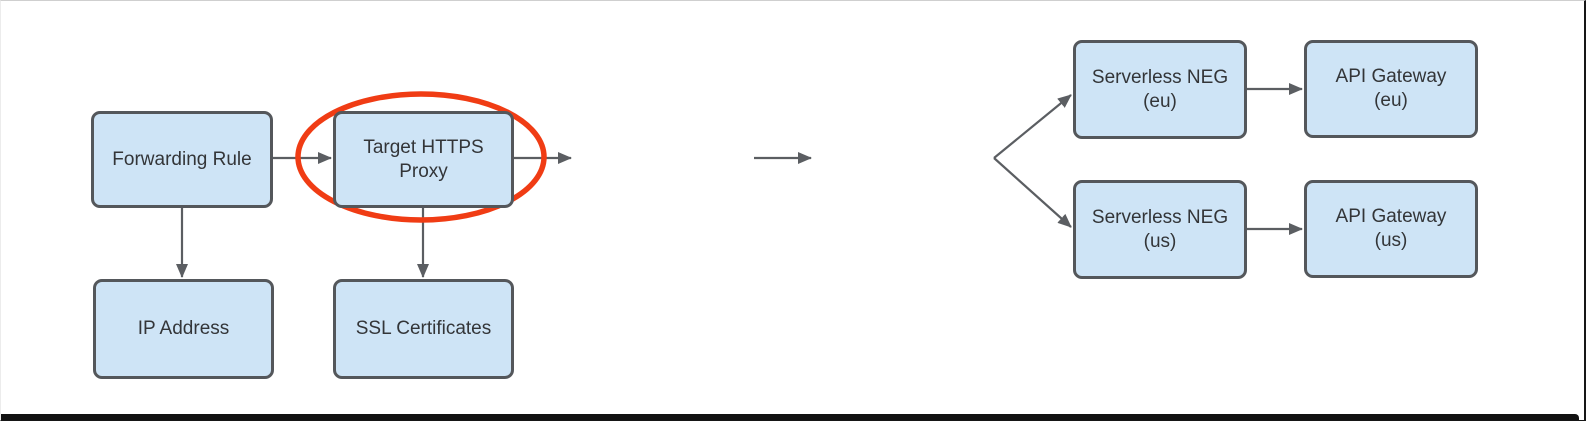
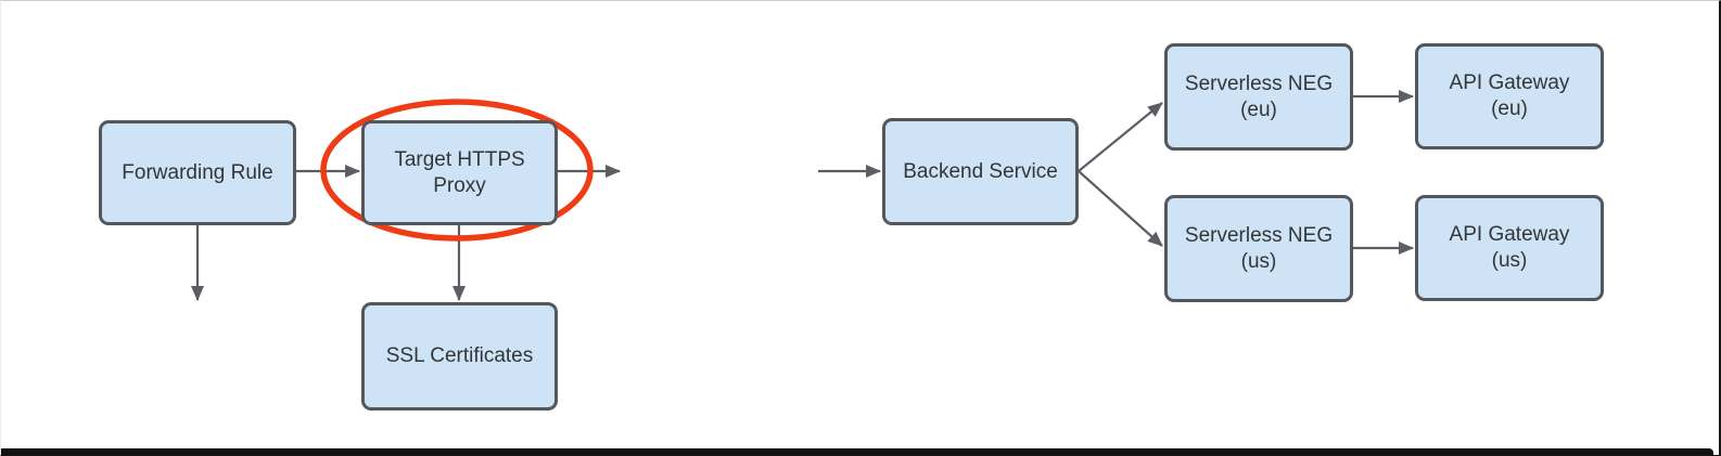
  Forwarding Rule
  Target HTTPS
  Proxy
+ Backend Service
  Serverless NEG
  (eu)
  API Gateway
  (eu)
  Serverless NEG
  (us)
  API Gateway
  (us)
- IP Address
  SSL Certificates
